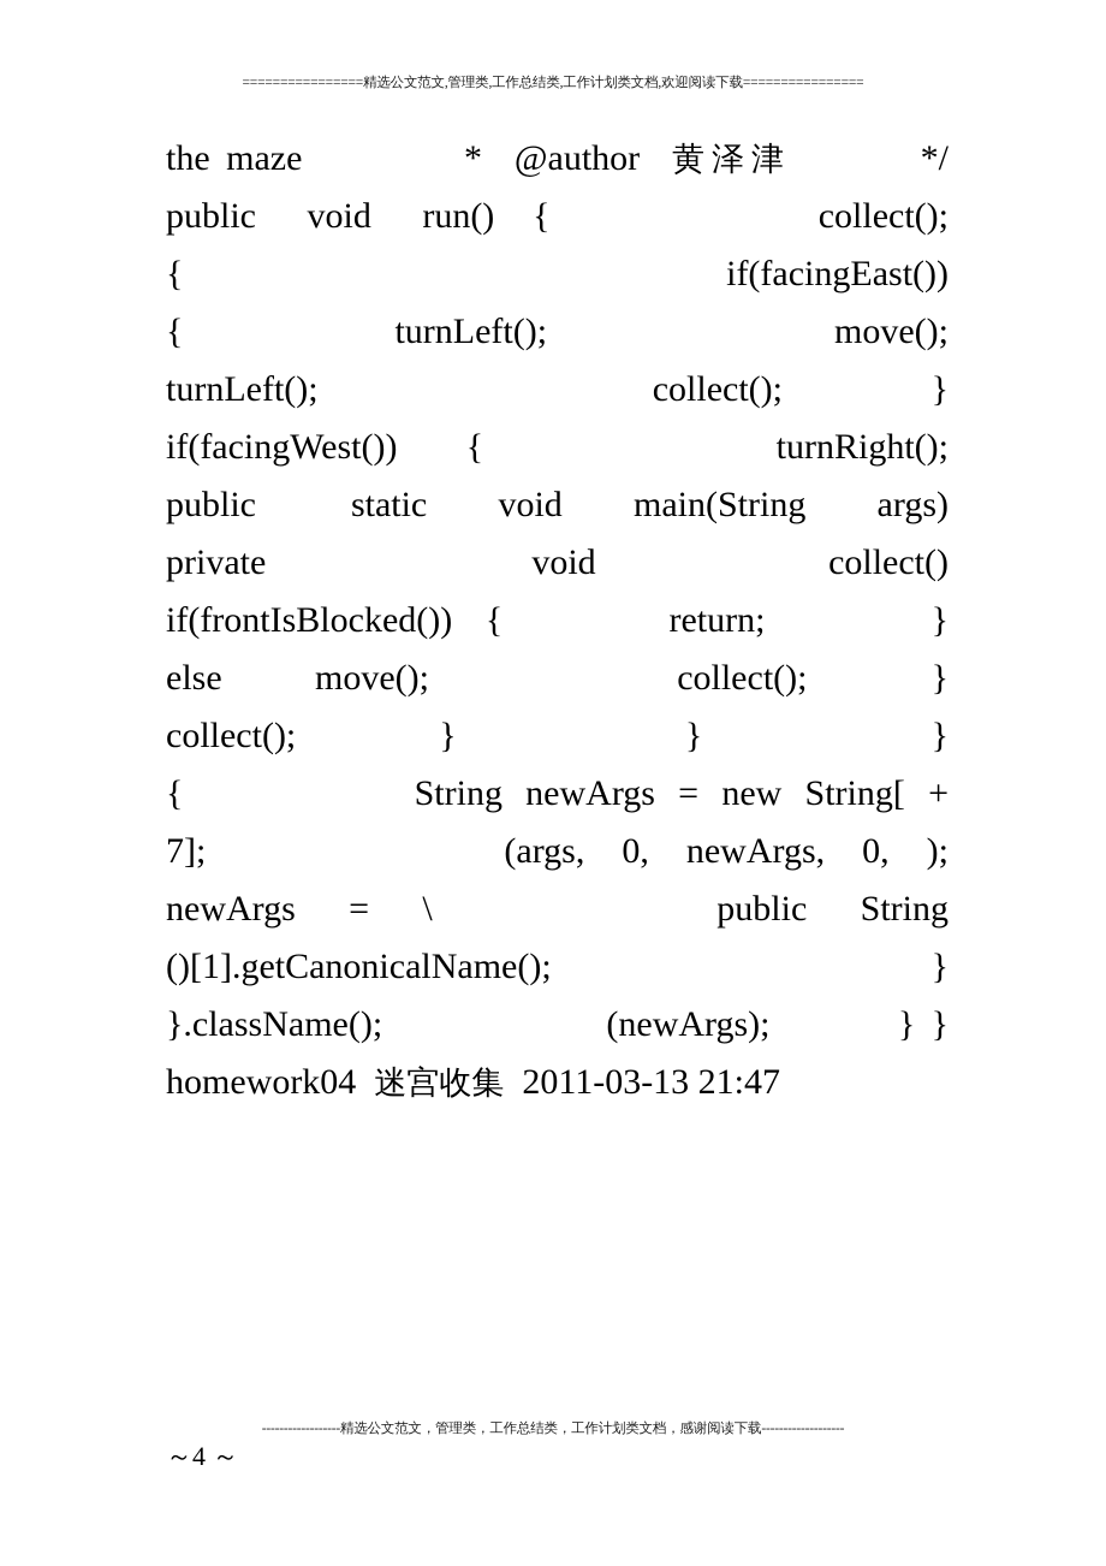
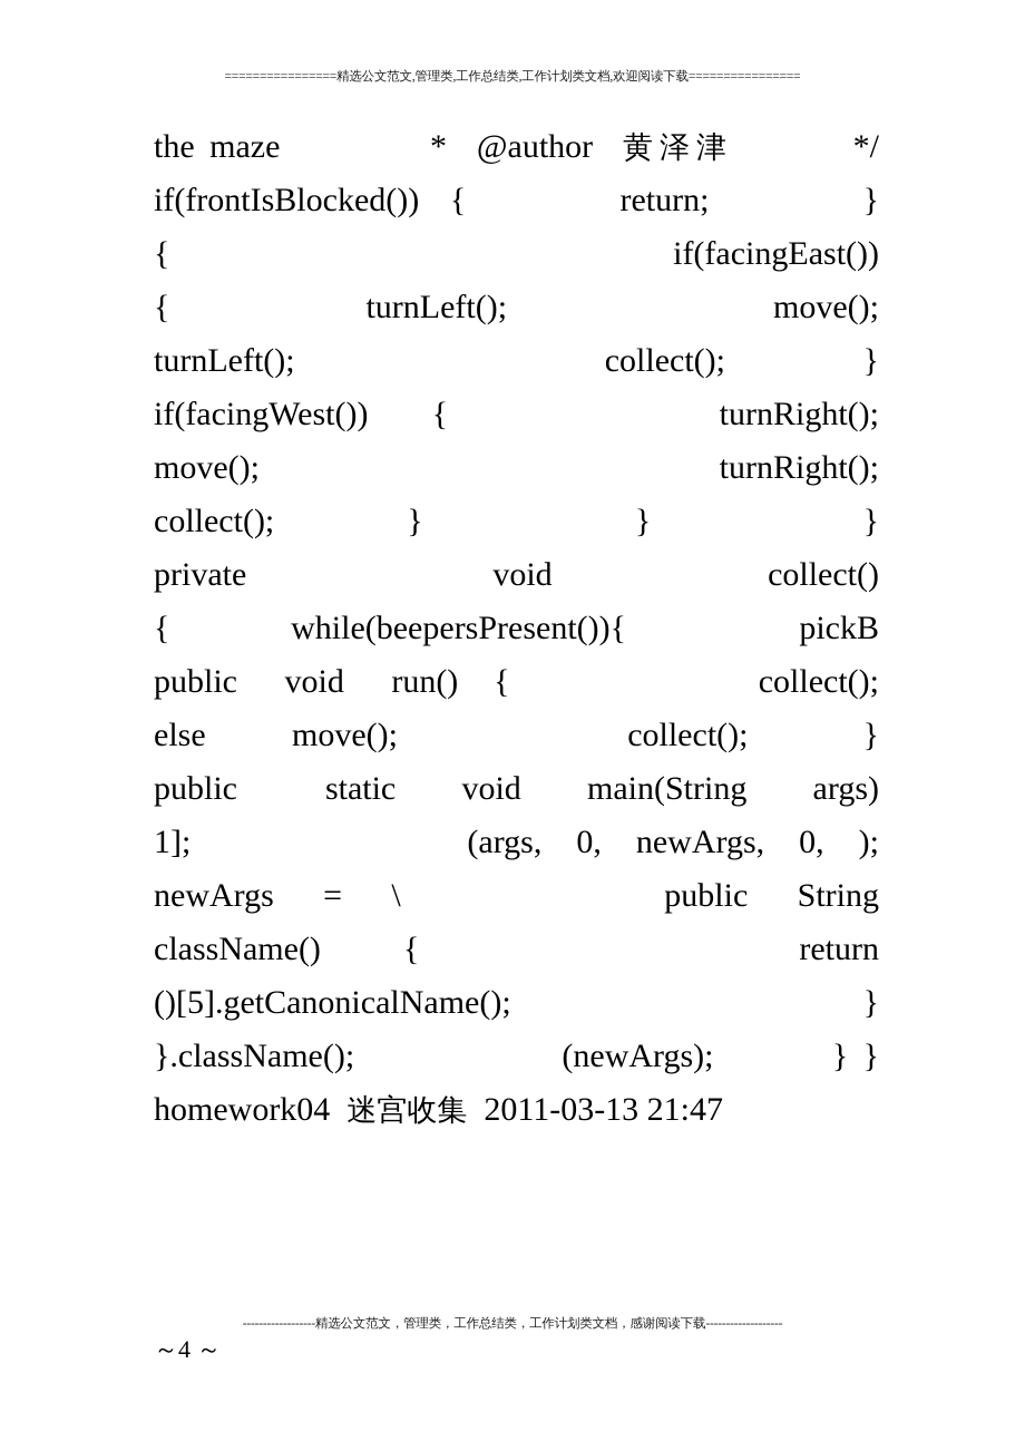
  ================精选公文范文,管理类,工作总结类,工作计划类文档,欢迎阅读下载================
  the maze * @author 黄泽津 */
- public void run() { collect();
+ if(frontIsBlocked()) { return; }
  { if(facingEast())
  { turnLeft(); move();
  turnLeft(); collect(); }
  if(facingWest()) { turnRight();
+ move(); turnRight();
- public static void main(String args)
+ collect(); } } }
  private void collect()
+ { while(beepersPresent()){ pickB
- if(frontIsBlocked()) { return; }
+ public void run() { collect();
  else move(); collect(); }
- collect(); } } }
+ public static void main(String args)
- { String newArgs = new String[ +
- 7]; (args, 0, newArgs, 0, );
+ 1]; (args, 0, newArgs, 0, );
  newArgs = \ public String
+ className() { return
- ()[1].getCanonicalName(); }
+ ()[5].getCanonicalName(); }
  }.className(); (newArgs); } }
  homework04 迷宫收集 2011-03-13 21:47
  ------------------精选公文范文，管理类，工作总结类，工作计划类文档，感谢阅读下载-------------------
  ～4 ～
